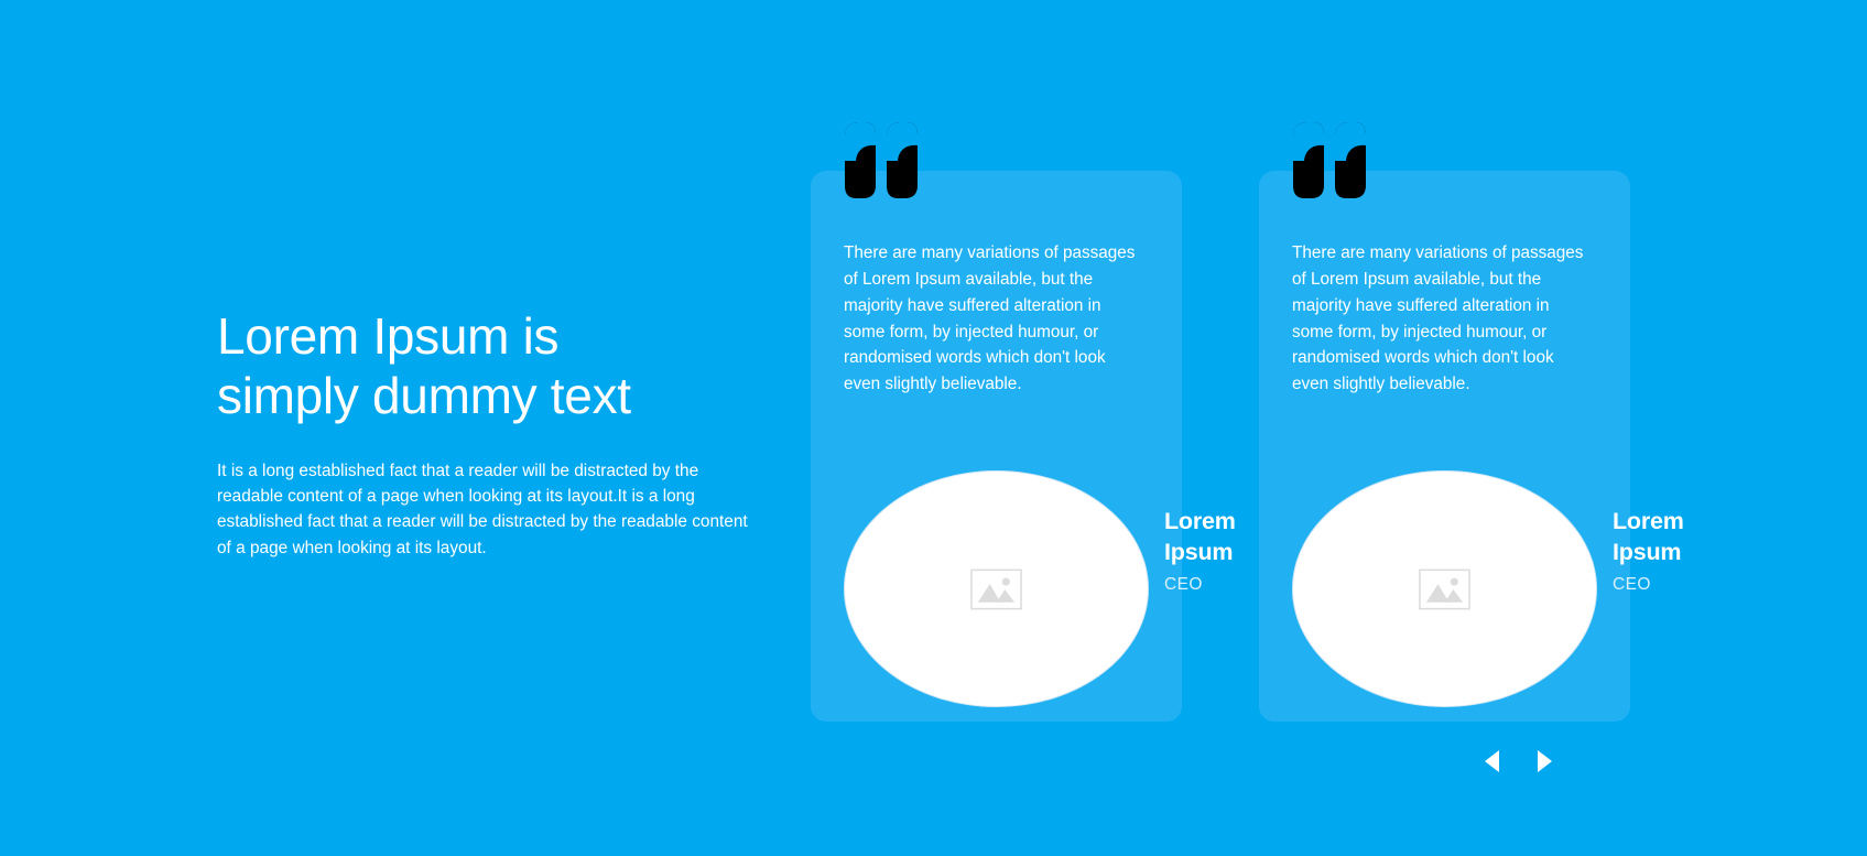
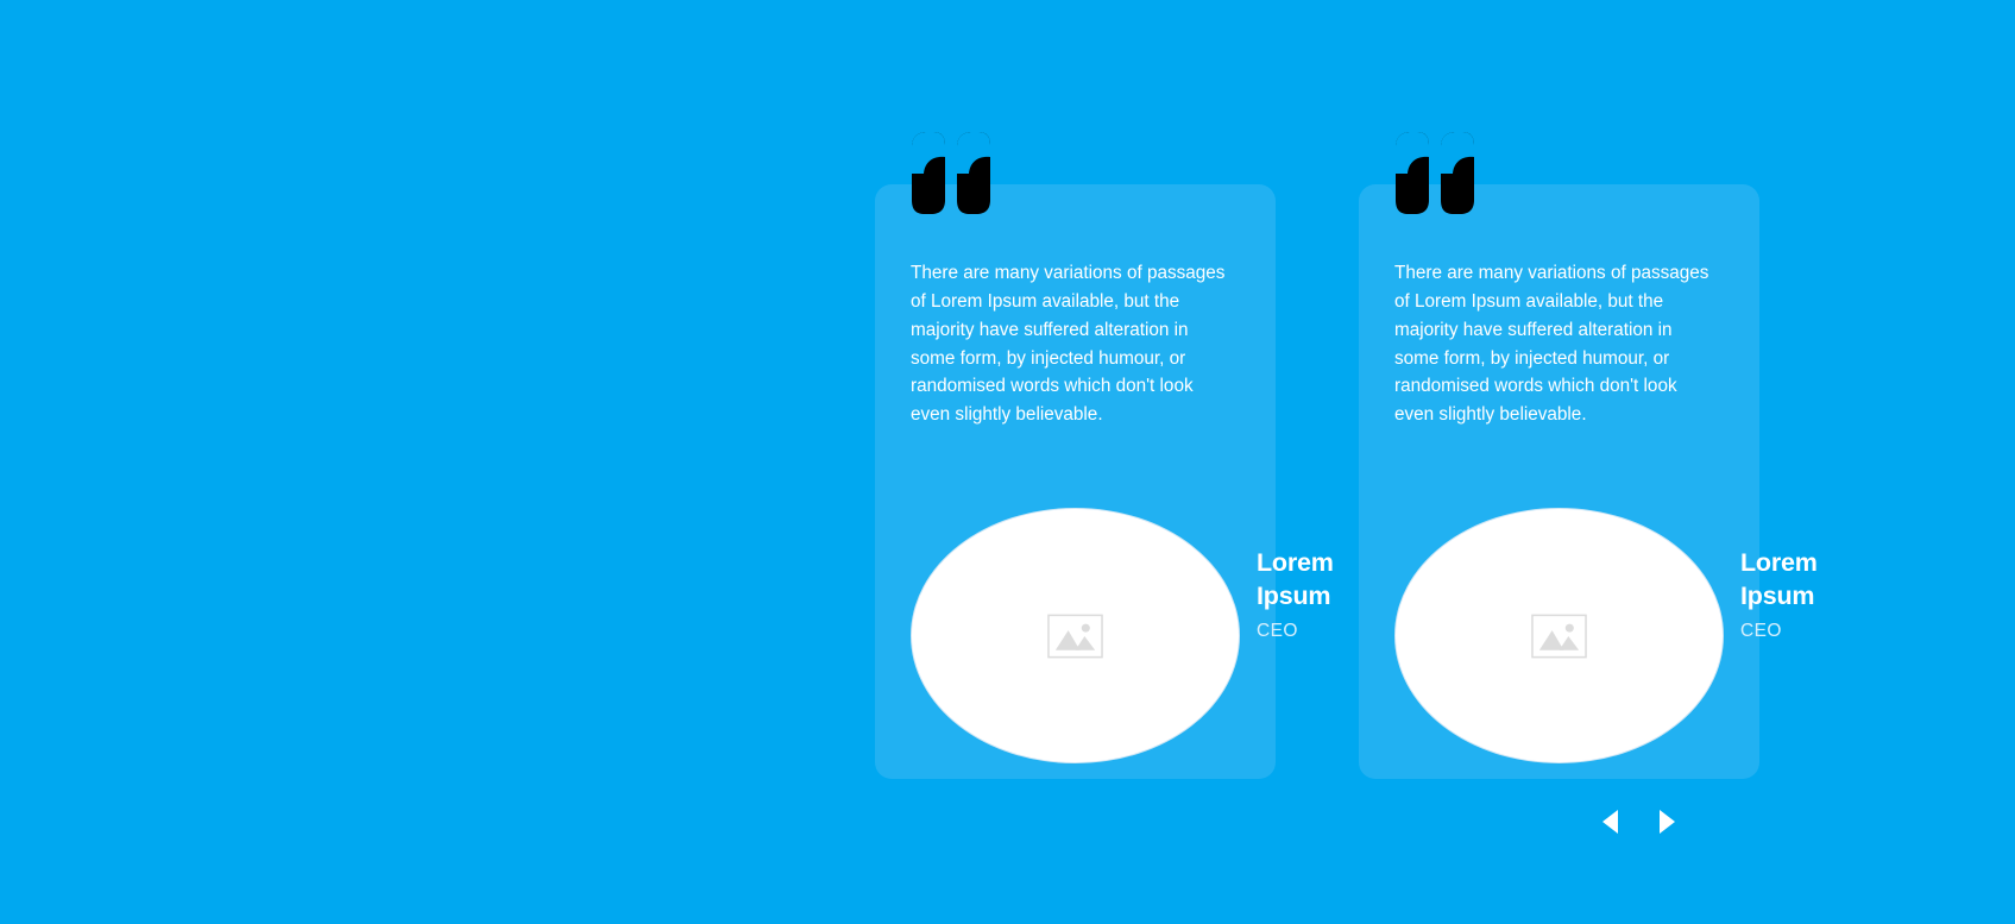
- Lorem Ipsum is
- simply dummy text
- It is a long established fact that a reader will be distracted by the readable content of a page when looking at its layout.It is a long established fact that a reader will be distracted by the readable content of a page when looking at its layout.
  There are many variations of passages of Lorem Ipsum available, but the majority have suffered alteration in some form, by injected humour, or randomised words which don't look even slightly believable.
  Lorem Ipsum
  CEO
  There are many variations of passages of Lorem Ipsum available, but the majority have suffered alteration in some form, by injected humour, or randomised words which don't look even slightly believable.
  Lorem Ipsum
  CEO
